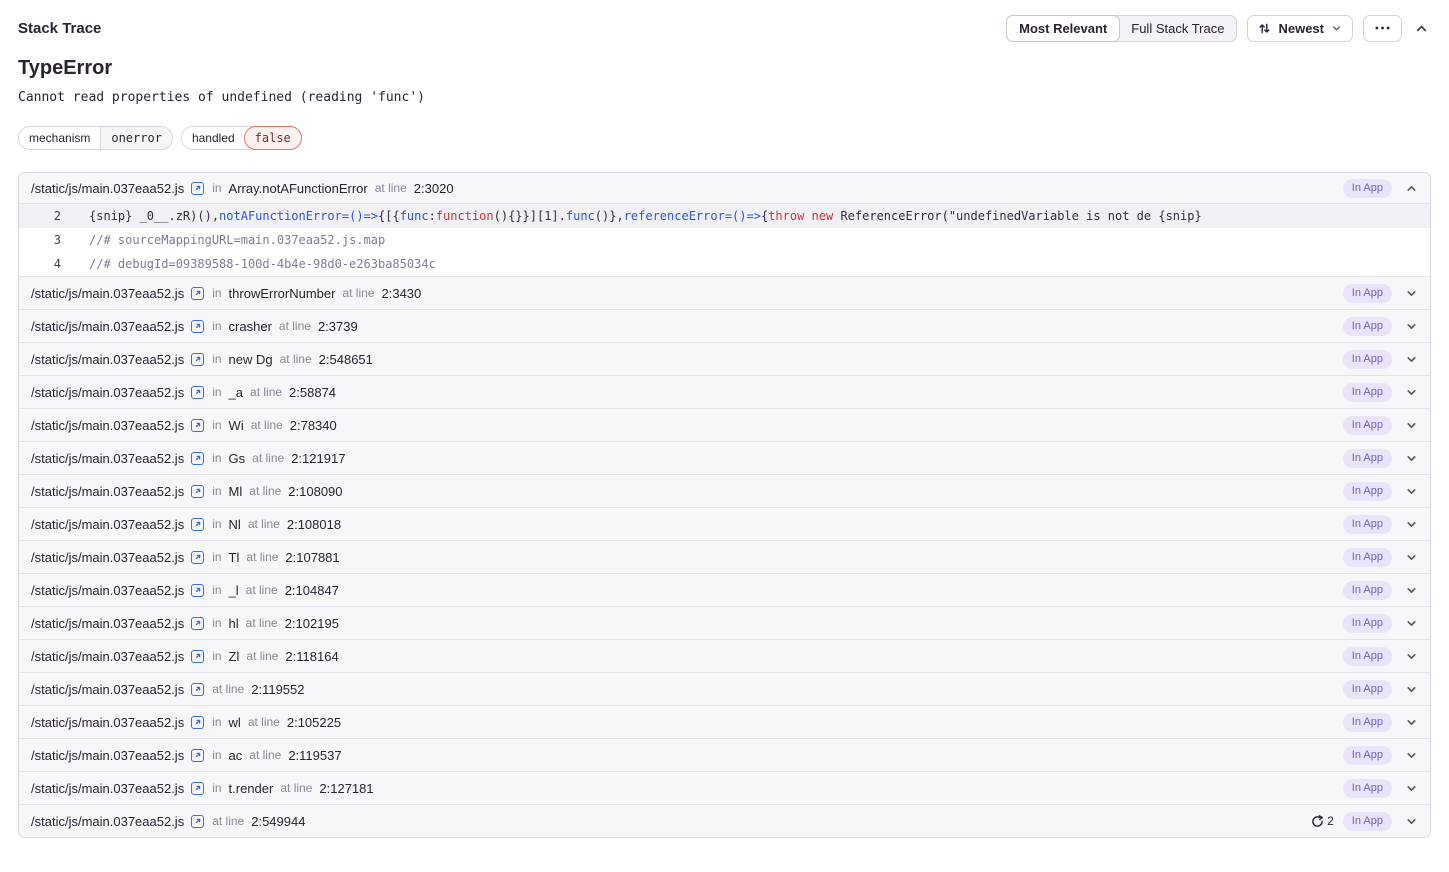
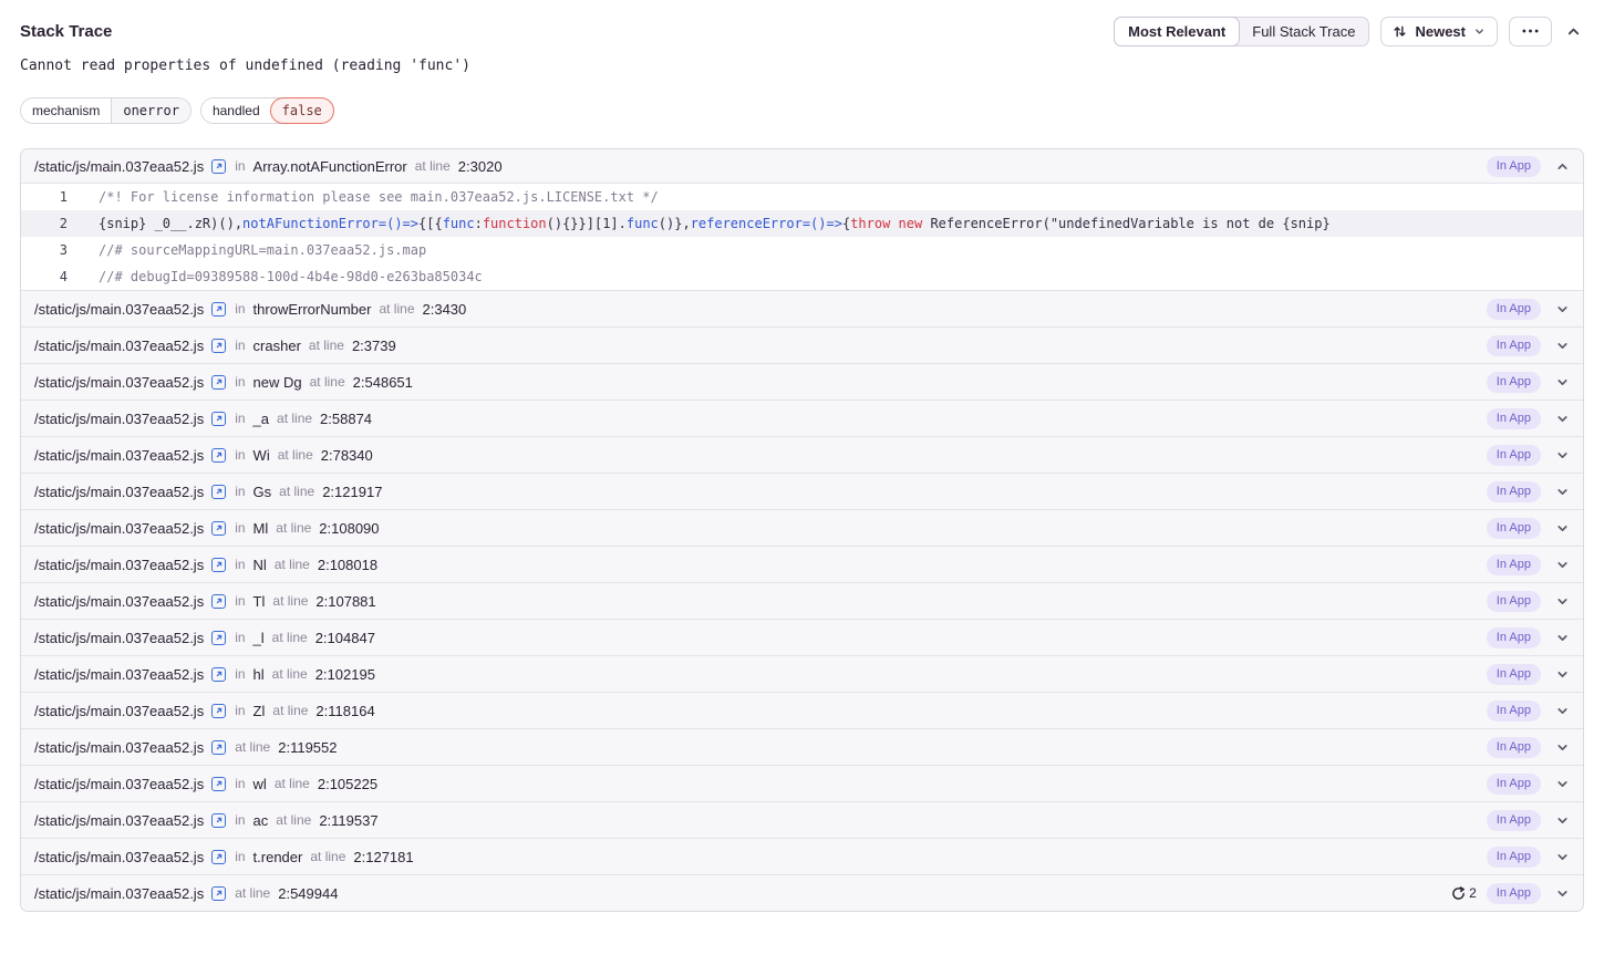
  Stack Trace
  Most Relevant
  Full Stack Trace
  Newest
- TypeError
  Cannot read properties of undefined (reading 'func')
  mechanism
  onerror
  handled
  false
  /static/js/main.037eaa52.js
  in
  Array.notAFunctionError
  at line
  2:3020
  In App
+ 1
+ /*! For license information please see main.037eaa52.js.LICENSE.txt */
  2
  {snip} _0__.zR)(),notAFunctionError=()=>{[{func:function(){}}][1].func()},referenceError=()=>{throw new ReferenceError("undefinedVariable is not de {snip}
  3
  //# sourceMappingURL=main.037eaa52.js.map
  4
  //# debugId=09389588-100d-4b4e-98d0-e263ba85034c
  /static/js/main.037eaa52.js
  in
  throwErrorNumber
  at line
  2:3430
  In App
  /static/js/main.037eaa52.js
  in
  crasher
  at line
  2:3739
  In App
  /static/js/main.037eaa52.js
  in
  new Dg
  at line
  2:548651
  In App
  /static/js/main.037eaa52.js
  in
  _a
  at line
  2:58874
  In App
  /static/js/main.037eaa52.js
  in
  Wi
  at line
  2:78340
  In App
  /static/js/main.037eaa52.js
  in
  Gs
  at line
  2:121917
  In App
  /static/js/main.037eaa52.js
  in
  Ml
  at line
  2:108090
  In App
  /static/js/main.037eaa52.js
  in
  Nl
  at line
  2:108018
  In App
  /static/js/main.037eaa52.js
  in
  Tl
  at line
  2:107881
  In App
  /static/js/main.037eaa52.js
  in
  _l
  at line
  2:104847
  In App
  /static/js/main.037eaa52.js
  in
  hl
  at line
  2:102195
  In App
  /static/js/main.037eaa52.js
  in
  Zl
  at line
  2:118164
  In App
  /static/js/main.037eaa52.js
  at line
  2:119552
  In App
  /static/js/main.037eaa52.js
  in
  wl
  at line
  2:105225
  In App
  /static/js/main.037eaa52.js
  in
  ac
  at line
  2:119537
  In App
  /static/js/main.037eaa52.js
  in
  t.render
  at line
  2:127181
  In App
  /static/js/main.037eaa52.js
  at line
  2:549944
  2
  In App
